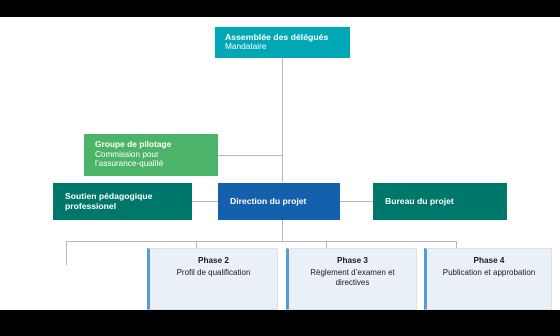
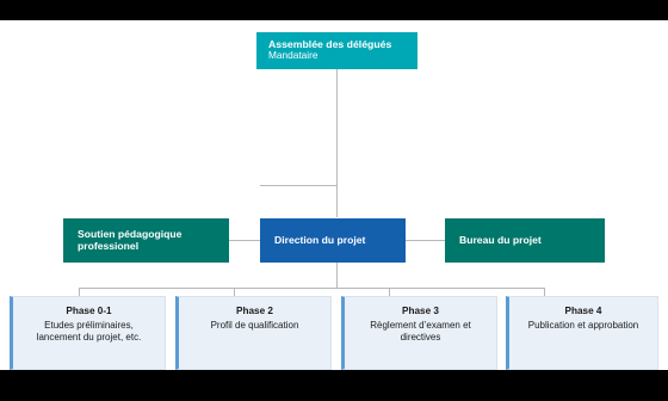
  Assemblée des délégués
  Mandataire
- Groupe de pilotage
- Commission pour
- l’assurance-qualité
  Soutien pédagogique
  professionel
  Direction du projet
  Bureau du projet
+ Phase 0-1
+ Etudes préliminaires,
+ lancement du projet, etc.
  Phase 2
  Profil de qualification
  Phase 3
  Règlement d’examen et
  directives
  Phase 4
  Publication et approbation
